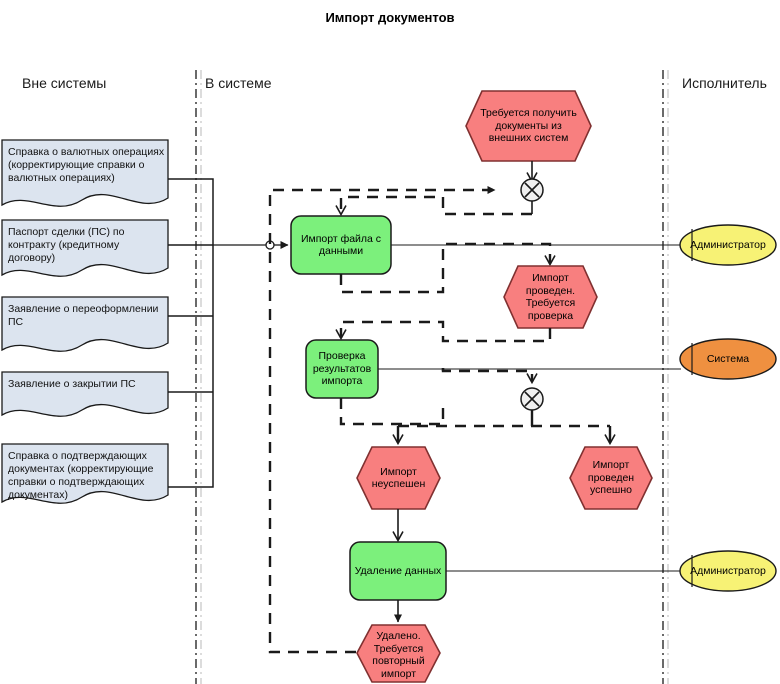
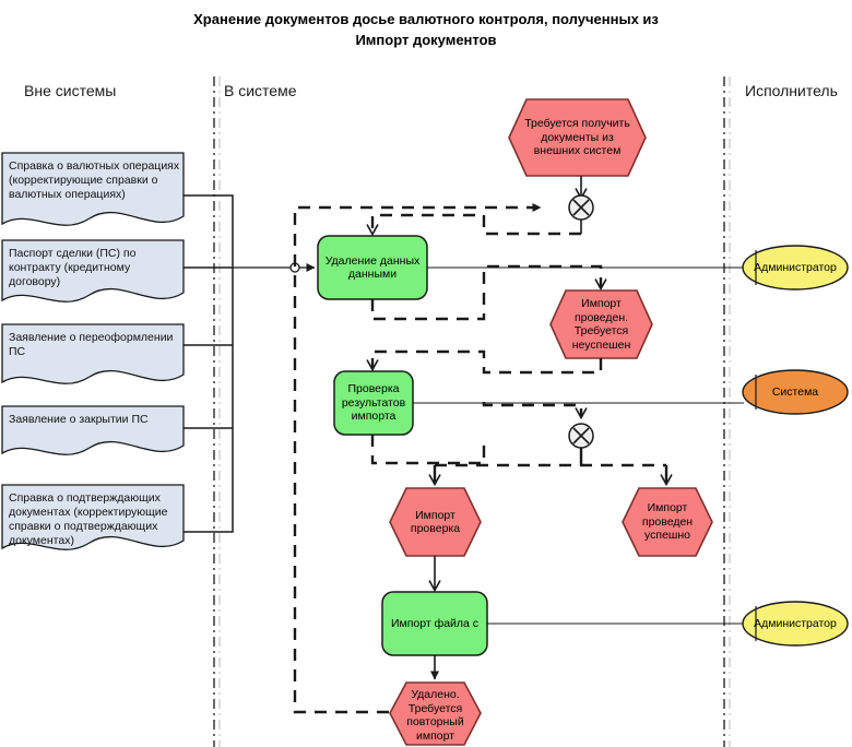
+ Хранение документов досье валютного контроля, полученных из
  Импорт документов
  Вне системы
  В системе
  Исполнитель
  Справка о валютных операциях
  (корректирующие справки о
  валютных операциях)
  Паспорт сделки (ПС) по
  контракту (кредитному
  договору)
  Заявление о переоформлении
  ПС
  Заявление о закрытии ПС
  Справка о подтверждающих
  документах (корректирующие
  справки о подтверждающих
  документах)
  Требуется получить
  документы из
  внешних систем
  Импорт
  проведен.
  Требуется
- проверка
+ неуспешен
  Импорт
- неуспешен
+ проверка
  Импорт
  проведен
  успешно
  Удалено.
  Требуется
  повторный
  импорт
- Импорт файла с
+ Удаление данных
  данными
  Проверка
  результатов
  импорта
- Удаление данных
+ Импорт файла с
  Администратор
  Система
  Администратор
